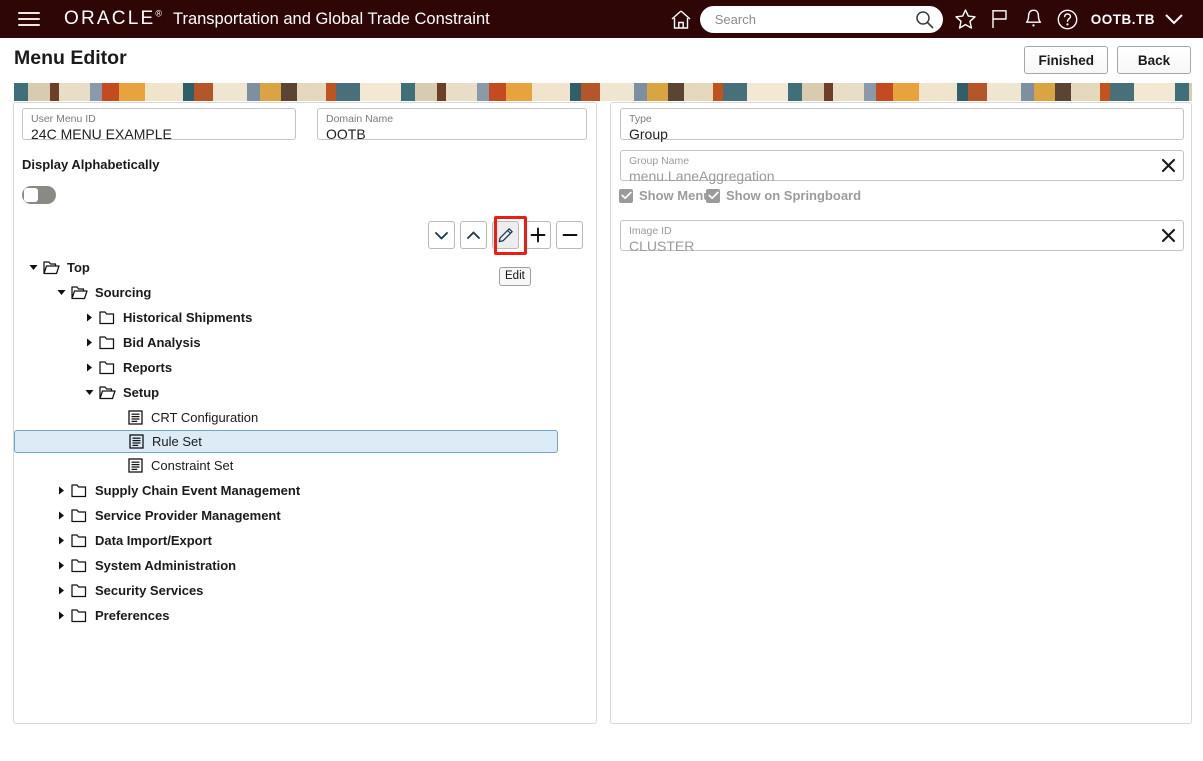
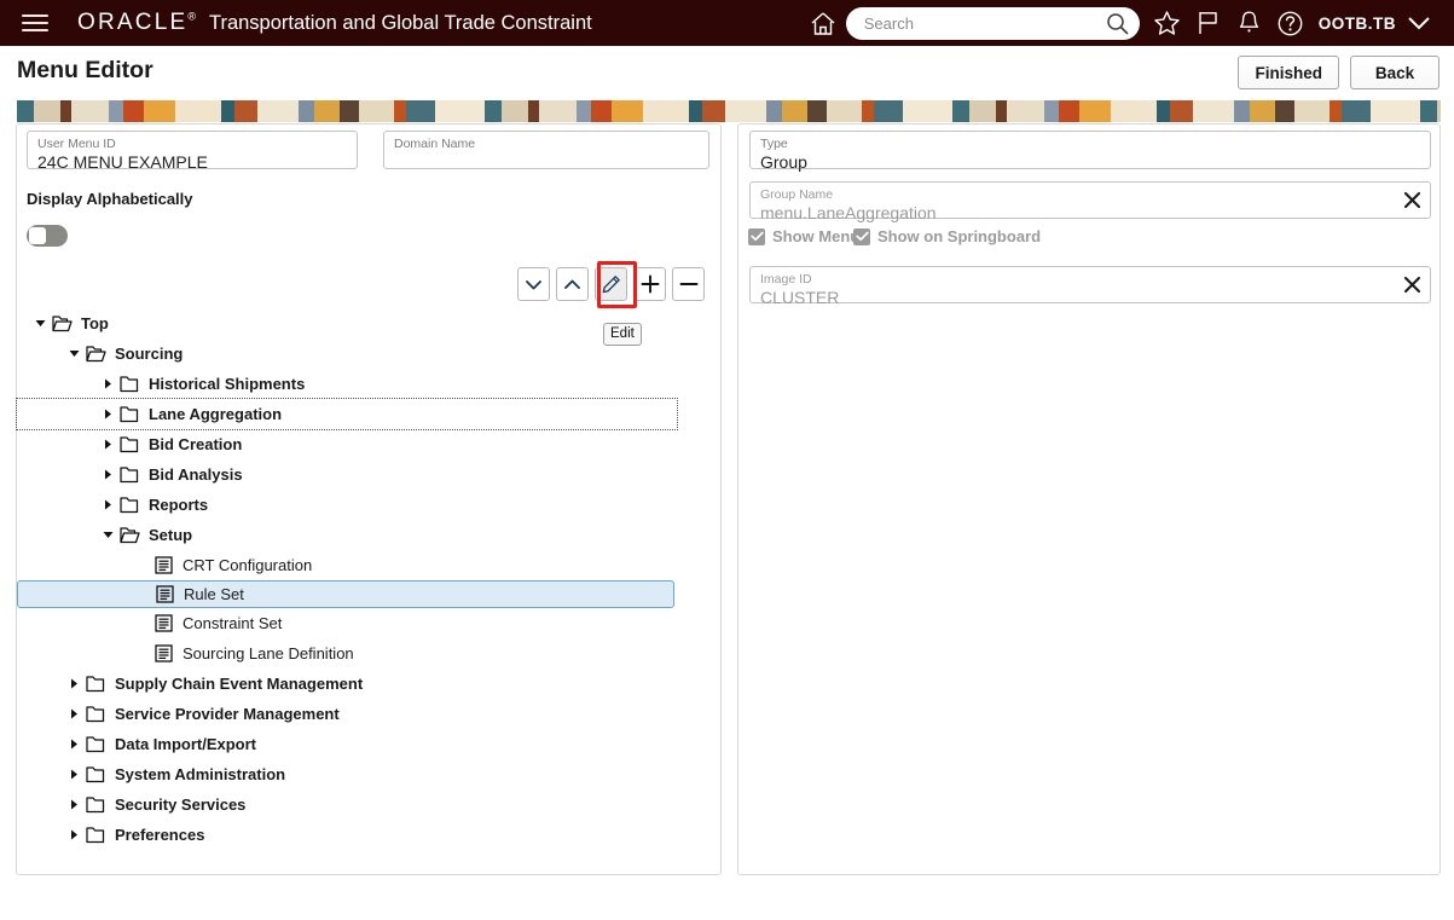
  ORACLE®
  Transportation and Global Trade Constraint
  Search
  OOTB.TB
  Menu Editor
  Finished
  Back
  User Menu ID
  24C MENU EXAMPLE
  Domain Name
- OOTB
  Display Alphabetically
  Edit
  Top
  Sourcing
  Historical Shipments
+ Lane Aggregation
+ Bid Creation
  Bid Analysis
  Reports
  Setup
  CRT Configuration
  Rule Set
  Constraint Set
+ Sourcing Lane Definition
  Supply Chain Event Management
  Service Provider Management
  Data Import/Export
  System Administration
  Security Services
  Preferences
  Type
  Group
  Group Name
  menu.LaneAggregation
  Show Men
  Show on Springboard
  Image ID
  CLUSTER
